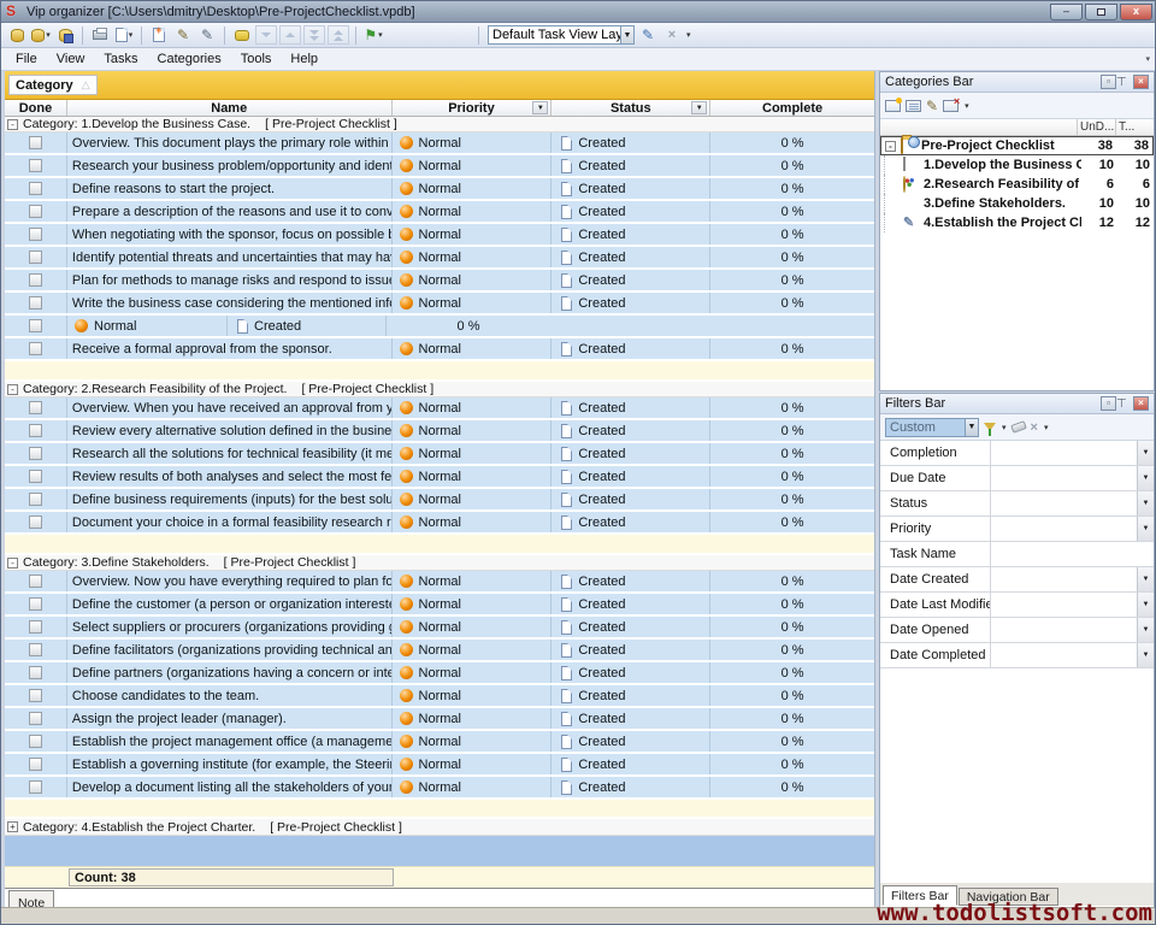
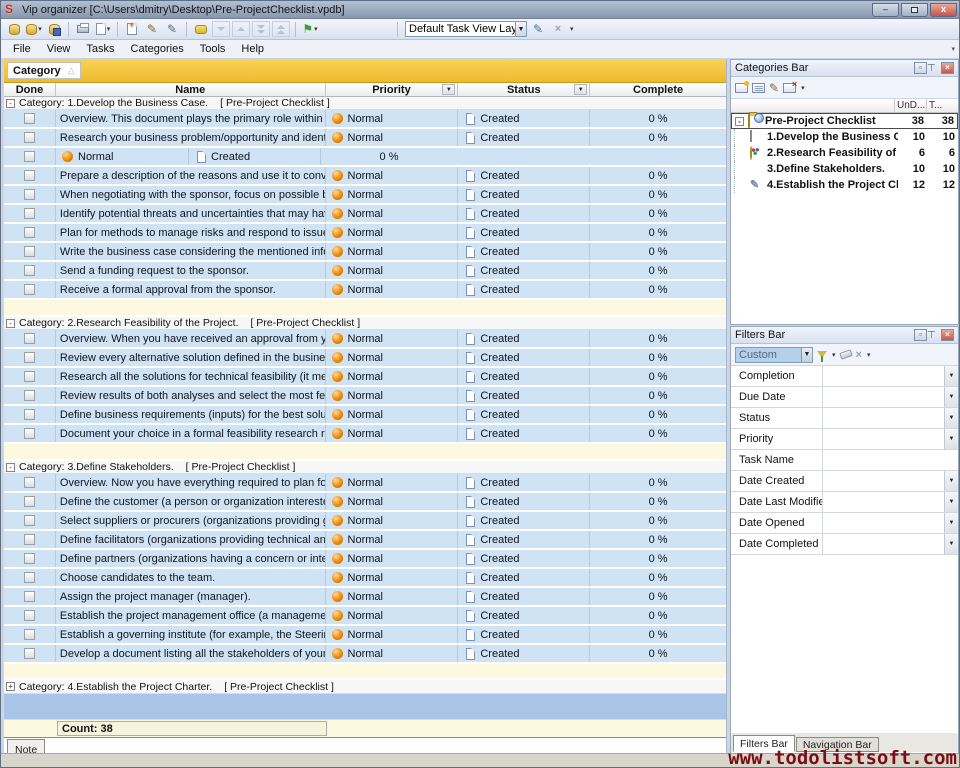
  S
  Vip organizer [C:\Users\dmitry\Desktop\Pre-ProjectChecklist.vpdb]
  –
  x
  ✎
  ✎
  ⚑
  Default Task View La
  ✎
  ×
  File
  View
  Tasks
  Categories
  Tools
  Help
  Category
  △
  Done
  Name
  Priority
  Status
  Complete
  -
  Category: 1.Develop the Business Case.
  [ Pre-Project Checklist ]
  Overview. This document plays the primary role within
  Normal
  Created
  0 %
  Research your business problem/opportunity and ident
  Normal
  Created
  0 %
- Define reasons to start the project.
  Normal
  Created
  0 %
  Prepare a description of the reasons and use it to conv
  Normal
  Created
  0 %
  When negotiating with the sponsor, focus on possible b
  Normal
  Created
  0 %
  Identify potential threats and uncertainties that may ha
  Normal
  Created
  0 %
  Plan for methods to manage risks and respond to issu
  Normal
  Created
  0 %
  Write the business case considering the mentioned inf
  Normal
  Created
  0 %
+ Send a funding request to the sponsor.
  Normal
  Created
  0 %
  Receive a formal approval from the sponsor.
  Normal
  Created
  0 %
  -
  Category: 2.Research Feasibility of the Project.
  [ Pre-Project Checklist ]
  Overview. When you have received an approval from y
  Normal
  Created
  0 %
  Review every alternative solution defined in the busine
  Normal
  Created
  0 %
  Research all the solutions for technical feasibility (it me
  Normal
  Created
  0 %
  Review results of both analyses and select the most fe
  Normal
  Created
  0 %
  Define business requirements (inputs) for the best solu
  Normal
  Created
  0 %
  Document your choice in a formal feasibility research r
  Normal
  Created
  0 %
  -
  Category: 3.Define Stakeholders.
  [ Pre-Project Checklist ]
  Overview. Now you have everything required to plan fo
  Normal
  Created
  0 %
  Define the customer (a person or organization interest
  Normal
  Created
  0 %
  Select suppliers or procurers (organizations providing
  Normal
  Created
  0 %
  Define facilitators (organizations providing technical an
  Normal
  Created
  0 %
  Define partners (organizations having a concern or inte
  Normal
  Created
  0 %
  Choose candidates to the team.
  Normal
  Created
  0 %
- Assign the project leader (manager).
+ Assign the project manager (manager).
  Normal
  Created
  0 %
  Establish the project management office (a manageme
  Normal
  Created
  0 %
  Establish a governing institute (for example, the Steeri
  Normal
  Created
  0 %
  Develop a document listing all the stakeholders of your
  Normal
  Created
  0 %
  +
  Category: 4.Establish the Project Charter.
  [ Pre-Project Checklist ]
  Count: 38
  Note
  Categories Bar
  ▫
  ⊤
  ×
  ✎
  UnD...
  T...
  -
  Pre-Project Checklist
  38
  38
  1.Develop the Business C
  10
  10
  2.Research Feasibility of
  6
  6
  3.Define Stakeholders.
  10
  10
  ✎
  4.Establish the Project C
  12
  12
  Filters Bar
  ▫
  ⊤
  ×
  Custom
  ×
  Completion
  Due Date
  Status
  Priority
  Task Name
  Date Created
  Date Last Modifie
  Date Opened
  Date Completed
  Filters Bar
  Navigation Bar
  www.todolistsoft.com
